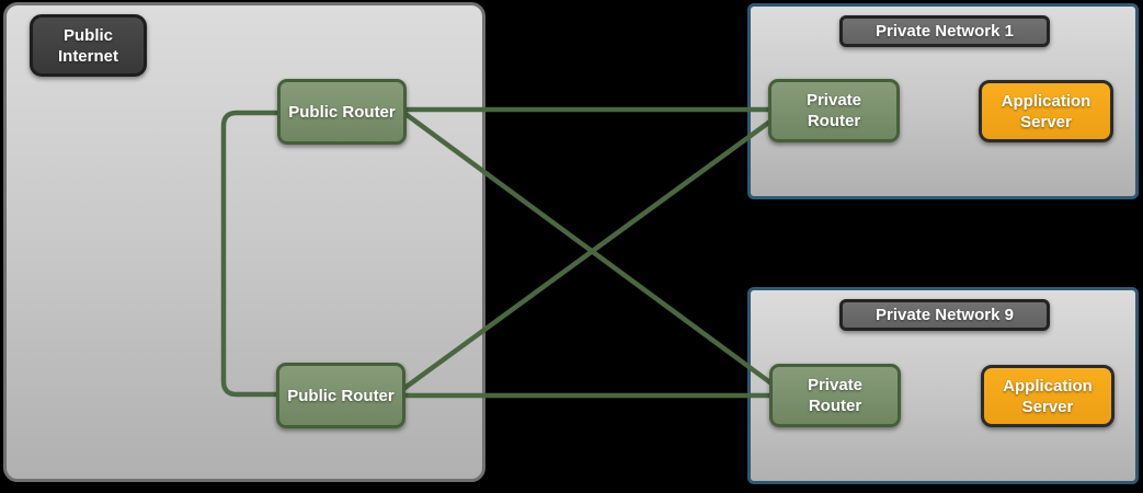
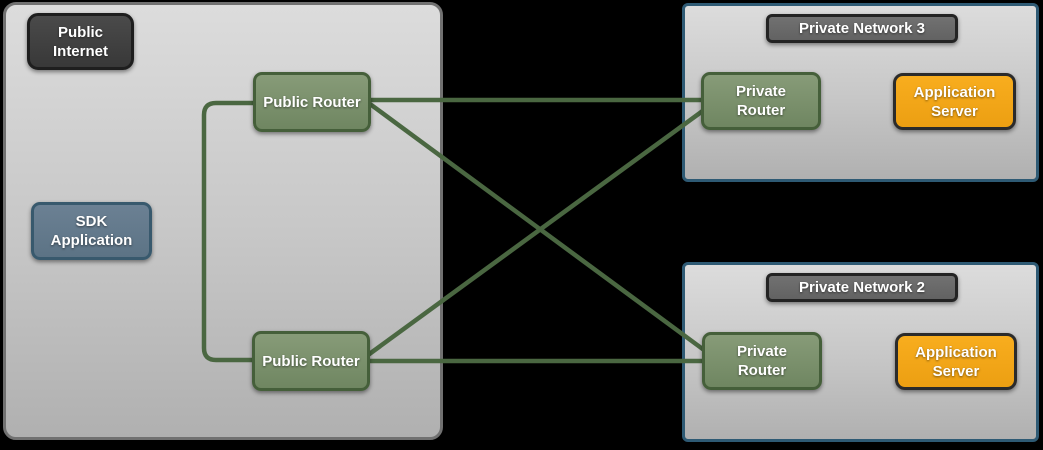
  Public Internet
+ SDK Application
  Public Router
  Public Router
- Private Network 1
+ Private Network 3
  Private Router
  Application Server
- Private Network 9
+ Private Network 2
  Private Router
  Application Server
